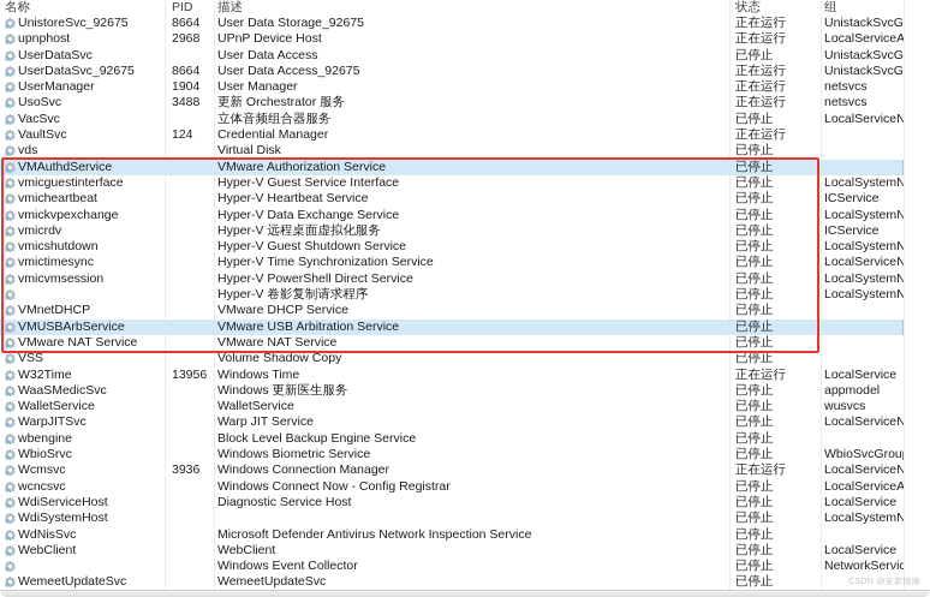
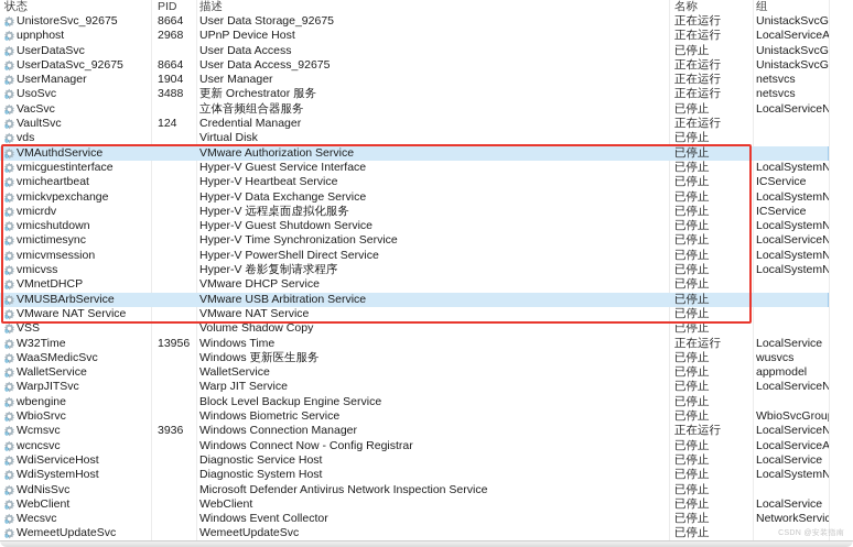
- 名称
+ 状态
  PID
  描述
- 状态
+ 名称
  组
  UnistoreSvc_92675
  8664
  User Data Storage_92675
  正在运行
  UnistackSvcG
  upnphost
  2968
  UPnP Device Host
  正在运行
  LocalServiceA
  UserDataSvc
  User Data Access
  已停止
  UnistackSvcG
  UserDataSvc_92675
  8664
  User Data Access_92675
  正在运行
  UnistackSvcG
  UserManager
  1904
  User Manager
  正在运行
  netsvcs
  UsoSvc
  3488
  更新 Orchestrator 服务
  正在运行
  netsvcs
  VacSvc
  立体音频组合器服务
  已停止
  LocalServiceN
  VaultSvc
  124
  Credential Manager
  正在运行
  vds
  Virtual Disk
  已停止
  VMAuthdService
  VMware Authorization Service
  已停止
  vmicguestinterface
  Hyper-V Guest Service Interface
  已停止
  LocalSystemN
  vmicheartbeat
  Hyper-V Heartbeat Service
  已停止
  ICService
  vmickvpexchange
  Hyper-V Data Exchange Service
  已停止
  LocalSystemN
  vmicrdv
  Hyper-V 远程桌面虚拟化服务
  已停止
  ICService
  vmicshutdown
  Hyper-V Guest Shutdown Service
  已停止
  LocalSystemN
  vmictimesync
  Hyper-V Time Synchronization Service
  已停止
  LocalServiceN
  vmicvmsession
  Hyper-V PowerShell Direct Service
  已停止
  LocalSystemN
+ vmicvss
  Hyper-V 卷影复制请求程序
  已停止
  LocalSystemN
  VMnetDHCP
  VMware DHCP Service
  已停止
  VMUSBArbService
  VMware USB Arbitration Service
  已停止
  VMware NAT Service
  VMware NAT Service
  已停止
  VSS
  Volume Shadow Copy
  已停止
  W32Time
  13956
  Windows Time
  正在运行
  LocalService
  WaaSMedicSvc
  Windows 更新医生服务
  已停止
- appmodel
+ wusvcs
  WalletService
  WalletService
  已停止
- wusvcs
+ appmodel
  WarpJITSvc
  Warp JIT Service
  已停止
  LocalServiceN
  wbengine
  Block Level Backup Engine Service
  已停止
  WbioSrvc
  Windows Biometric Service
  已停止
  WbioSvcGrou
  Wcmsvc
  3936
  Windows Connection Manager
  正在运行
  LocalServiceN
  wcncsvc
  Windows Connect Now - Config Registrar
  已停止
  LocalServiceA
  WdiServiceHost
  Diagnostic Service Host
  已停止
  LocalService
  WdiSystemHost
+ Diagnostic System Host
  已停止
  LocalSystemN
  WdNisSvc
  Microsoft Defender Antivirus Network Inspection Service
  已停止
  WebClient
  WebClient
  已停止
  LocalService
+ Wecsvc
  Windows Event Collector
  已停止
  NetworkServic
  WemeetUpdateSvc
  WemeetUpdateSvc
  已停止
